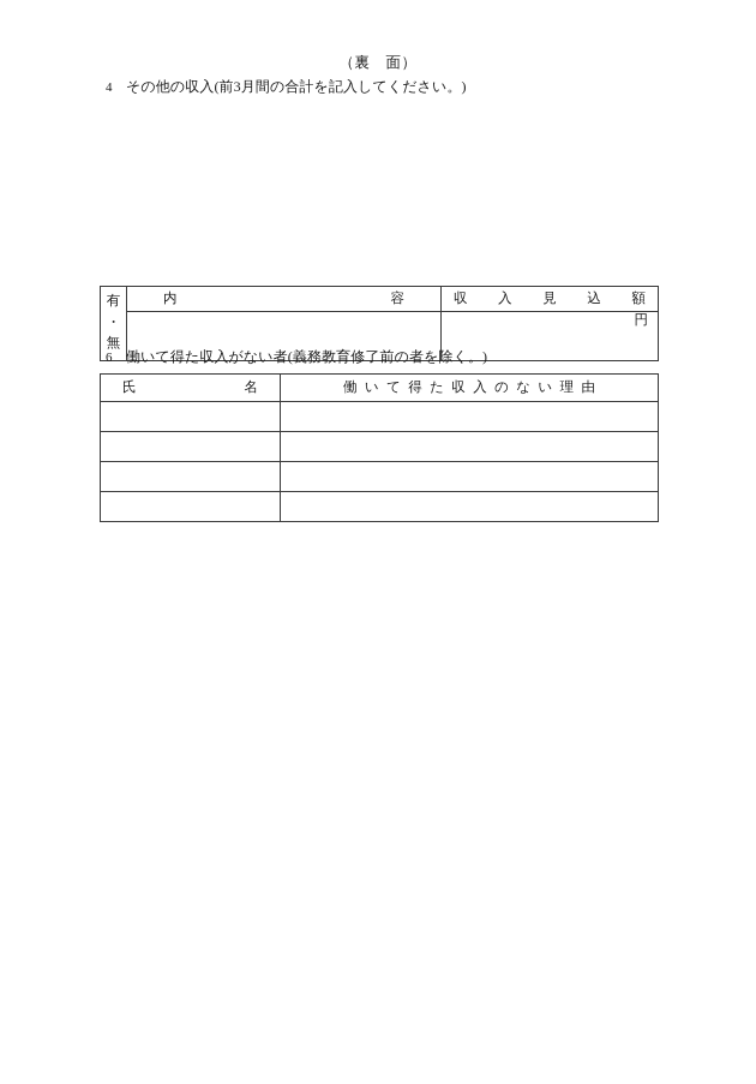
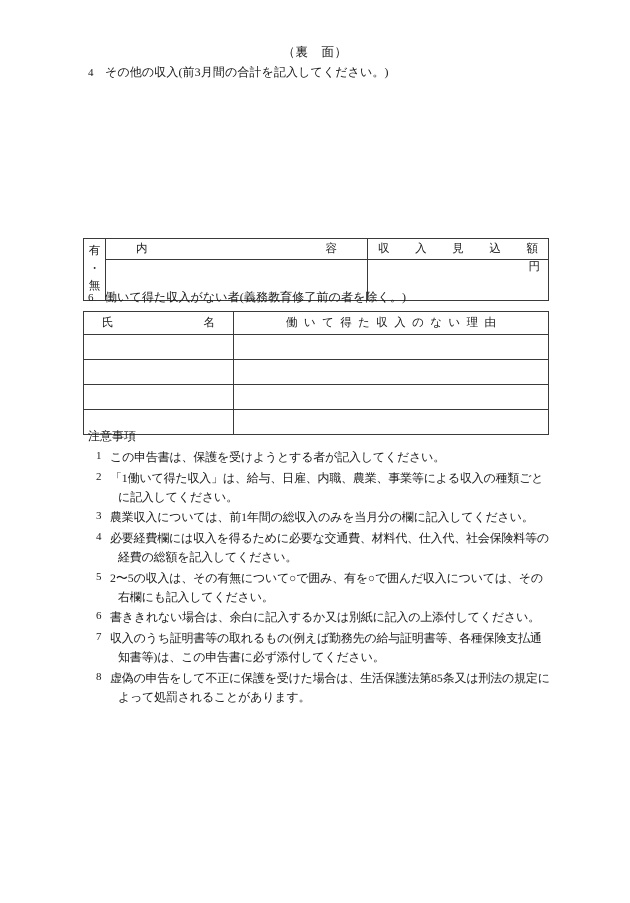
  （裏 面）
  4 その他の収入(前3月間の合計を記入してください。)
  有 ・ 無	内容	収入見込額
  	円
  6 働いて得た収入がない者(義務教育修了前の者を除く。)
  氏名	働いて得た収入のない理由
+ 注意事項
+ 1
+ この申告書は、保護を受けようとする者が記入してください。
+ 2
+ 「1働いて得た収入」は、給与、日雇、内職、農業、事業等による収入の種類ごと
+ に記入してください。
+ 3
+ 農業収入については、前1年間の総収入のみを当月分の欄に記入してください。
+ 4
+ 必要経費欄には収入を得るために必要な交通費、材料代、仕入代、社会保険料等の
+ 経費の総額を記入してください。
+ 5
+ 2〜5の収入は、その有無について○で囲み、有を○で囲んだ収入については、その
+ 右欄にも記入してください。
+ 6
+ 書ききれない場合は、余白に記入するか又は別紙に記入の上添付してください。
+ 7
+ 収入のうち証明書等の取れるもの(例えば勤務先の給与証明書等、各種保険支払通
+ 知書等)は、この申告書に必ず添付してください。
+ 8
+ 虚偽の申告をして不正に保護を受けた場合は、生活保護法第85条又は刑法の規定に
+ よって処罰されることがあります。
